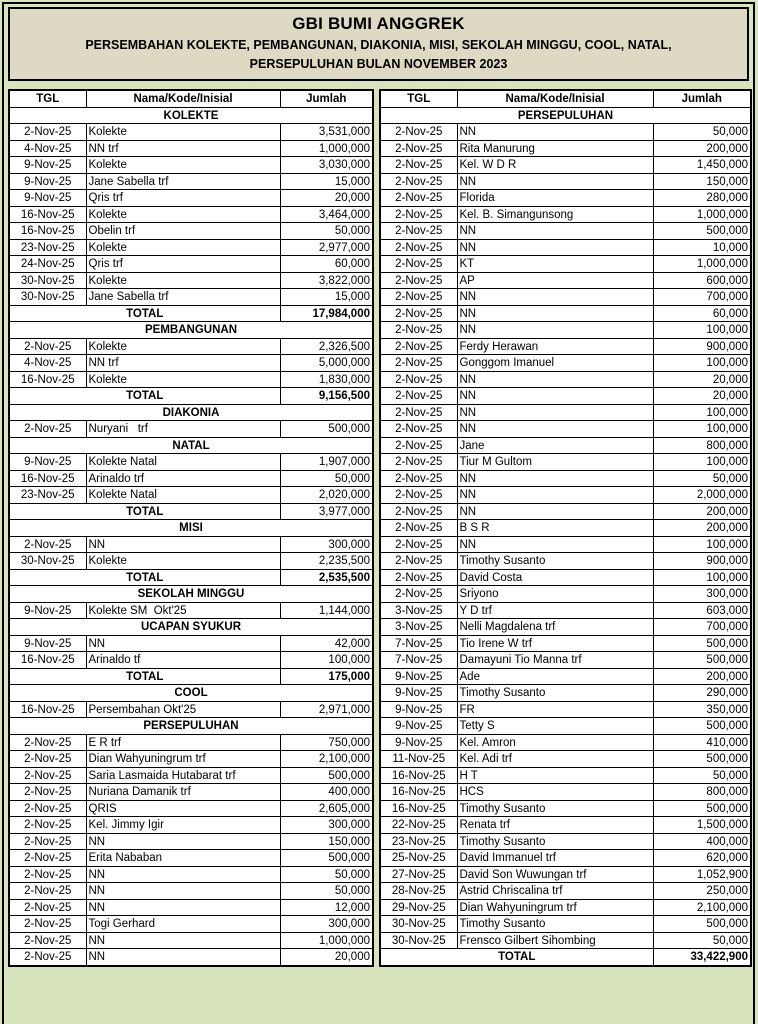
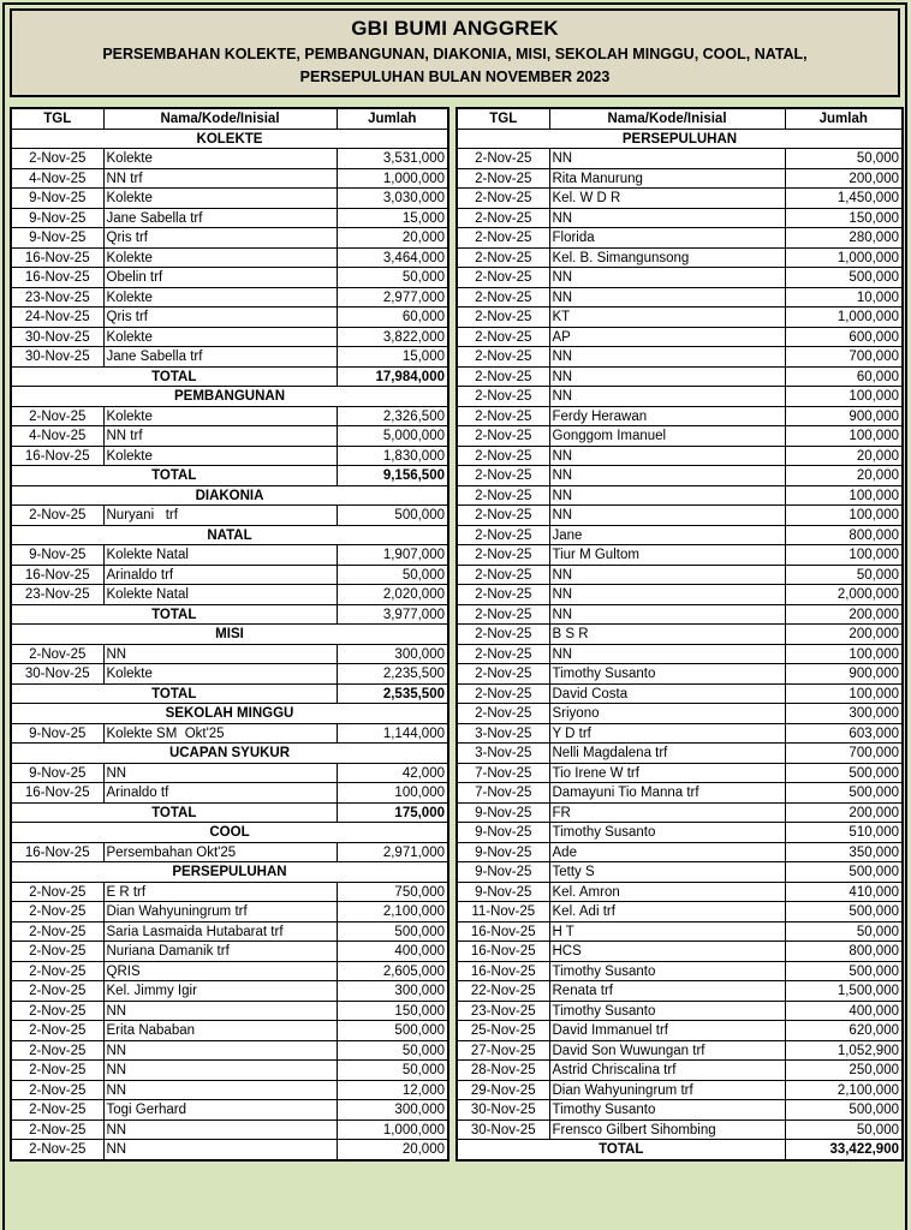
  GBI BUMI ANGGREK
  PERSEMBAHAN KOLEKTE, PEMBANGUNAN, DIAKONIA, MISI, SEKOLAH MINGGU, COOL, NATAL,
  PERSEPULUHAN BULAN NOVEMBER 2023
  TGL	Nama/Kode/Inisial	Jumlah
  KOLEKTE
  2-Nov-25	Kolekte	3,531,000
  4-Nov-25	NN trf	1,000,000
  9-Nov-25	Kolekte	3,030,000
  9-Nov-25	Jane Sabella trf	15,000
  9-Nov-25	Qris trf	20,000
  16-Nov-25	Kolekte	3,464,000
  16-Nov-25	Obelin trf	50,000
  23-Nov-25	Kolekte	2,977,000
  24-Nov-25	Qris trf	60,000
  30-Nov-25	Kolekte	3,822,000
  30-Nov-25	Jane Sabella trf	15,000
  TOTAL	17,984,000
  PEMBANGUNAN
  2-Nov-25	Kolekte	2,326,500
  4-Nov-25	NN trf	5,000,000
  16-Nov-25	Kolekte	1,830,000
  TOTAL	9,156,500
  DIAKONIA
  2-Nov-25	Nuryani trf	500,000
  NATAL
  9-Nov-25	Kolekte Natal	1,907,000
  16-Nov-25	Arinaldo trf	50,000
  23-Nov-25	Kolekte Natal	2,020,000
  TOTAL	3,977,000
  MISI
  2-Nov-25	NN	300,000
  30-Nov-25	Kolekte	2,235,500
  TOTAL	2,535,500
  SEKOLAH MINGGU
  9-Nov-25	Kolekte SM Okt'25	1,144,000
  UCAPAN SYUKUR
  9-Nov-25	NN	42,000
  16-Nov-25	Arinaldo tf	100,000
  TOTAL	175,000
  COOL
  16-Nov-25	Persembahan Okt'25	2,971,000
  PERSEPULUHAN
  2-Nov-25	E R trf	750,000
  2-Nov-25	Dian Wahyuningrum trf	2,100,000
  2-Nov-25	Saria Lasmaida Hutabarat trf	500,000
  2-Nov-25	Nuriana Damanik trf	400,000
  2-Nov-25	QRIS	2,605,000
  2-Nov-25	Kel. Jimmy Igir	300,000
  2-Nov-25	NN	150,000
  2-Nov-25	Erita Nababan	500,000
  2-Nov-25	NN	50,000
  2-Nov-25	NN	50,000
  2-Nov-25	NN	12,000
  2-Nov-25	Togi Gerhard	300,000
  2-Nov-25	NN	1,000,000
  2-Nov-25	NN	20,000
  TGL	Nama/Kode/Inisial	Jumlah
  PERSEPULUHAN
  2-Nov-25	NN	50,000
  2-Nov-25	Rita Manurung	200,000
  2-Nov-25	Kel. W D R	1,450,000
  2-Nov-25	NN	150,000
  2-Nov-25	Florida	280,000
  2-Nov-25	Kel. B. Simangunsong	1,000,000
  2-Nov-25	NN	500,000
  2-Nov-25	NN	10,000
  2-Nov-25	KT	1,000,000
  2-Nov-25	AP	600,000
  2-Nov-25	NN	700,000
  2-Nov-25	NN	60,000
  2-Nov-25	NN	100,000
  2-Nov-25	Ferdy Herawan	900,000
  2-Nov-25	Gonggom Imanuel	100,000
  2-Nov-25	NN	20,000
  2-Nov-25	NN	20,000
  2-Nov-25	NN	100,000
  2-Nov-25	NN	100,000
  2-Nov-25	Jane	800,000
  2-Nov-25	Tiur M Gultom	100,000
  2-Nov-25	NN	50,000
  2-Nov-25	NN	2,000,000
  2-Nov-25	NN	200,000
  2-Nov-25	B S R	200,000
  2-Nov-25	NN	100,000
  2-Nov-25	Timothy Susanto	900,000
  2-Nov-25	David Costa	100,000
  2-Nov-25	Sriyono	300,000
  3-Nov-25	Y D trf	603,000
  3-Nov-25	Nelli Magdalena trf	700,000
  7-Nov-25	Tio Irene W trf	500,000
  7-Nov-25	Damayuni Tio Manna trf	500,000
- 9-Nov-25	Ade	200,000
+ 9-Nov-25	FR	200,000
- 9-Nov-25	Timothy Susanto	290,000
+ 9-Nov-25	Timothy Susanto	510,000
- 9-Nov-25	FR	350,000
+ 9-Nov-25	Ade	350,000
  9-Nov-25	Tetty S	500,000
  9-Nov-25	Kel. Amron	410,000
  11-Nov-25	Kel. Adi trf	500,000
  16-Nov-25	H T	50,000
  16-Nov-25	HCS	800,000
  16-Nov-25	Timothy Susanto	500,000
  22-Nov-25	Renata trf	1,500,000
  23-Nov-25	Timothy Susanto	400,000
  25-Nov-25	David Immanuel trf	620,000
  27-Nov-25	David Son Wuwungan trf	1,052,900
  28-Nov-25	Astrid Chriscalina trf	250,000
  29-Nov-25	Dian Wahyuningrum trf	2,100,000
  30-Nov-25	Timothy Susanto	500,000
  30-Nov-25	Frensco Gilbert Sihombing	50,000
  TOTAL	33,422,900
